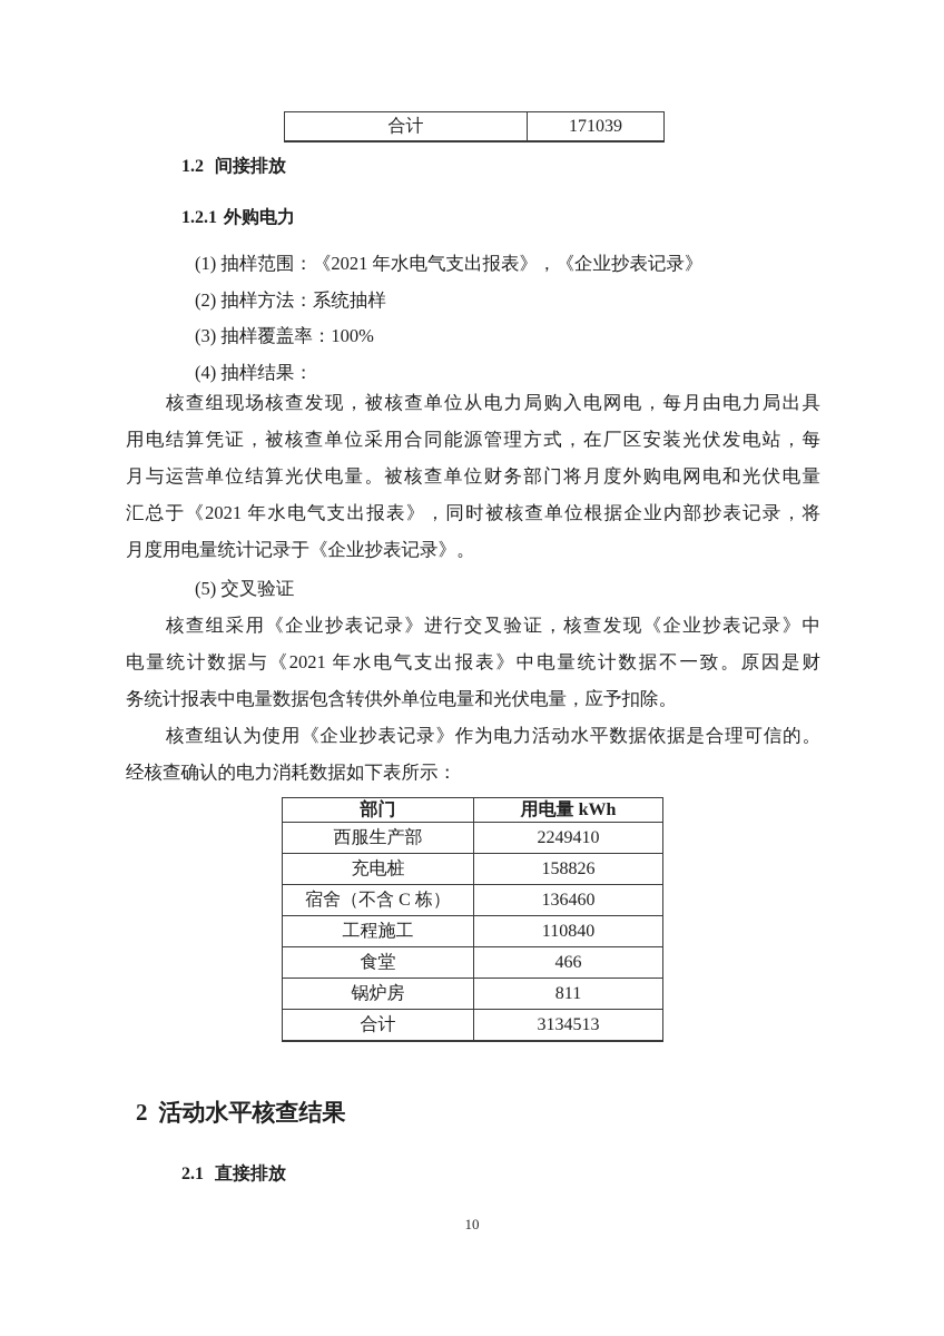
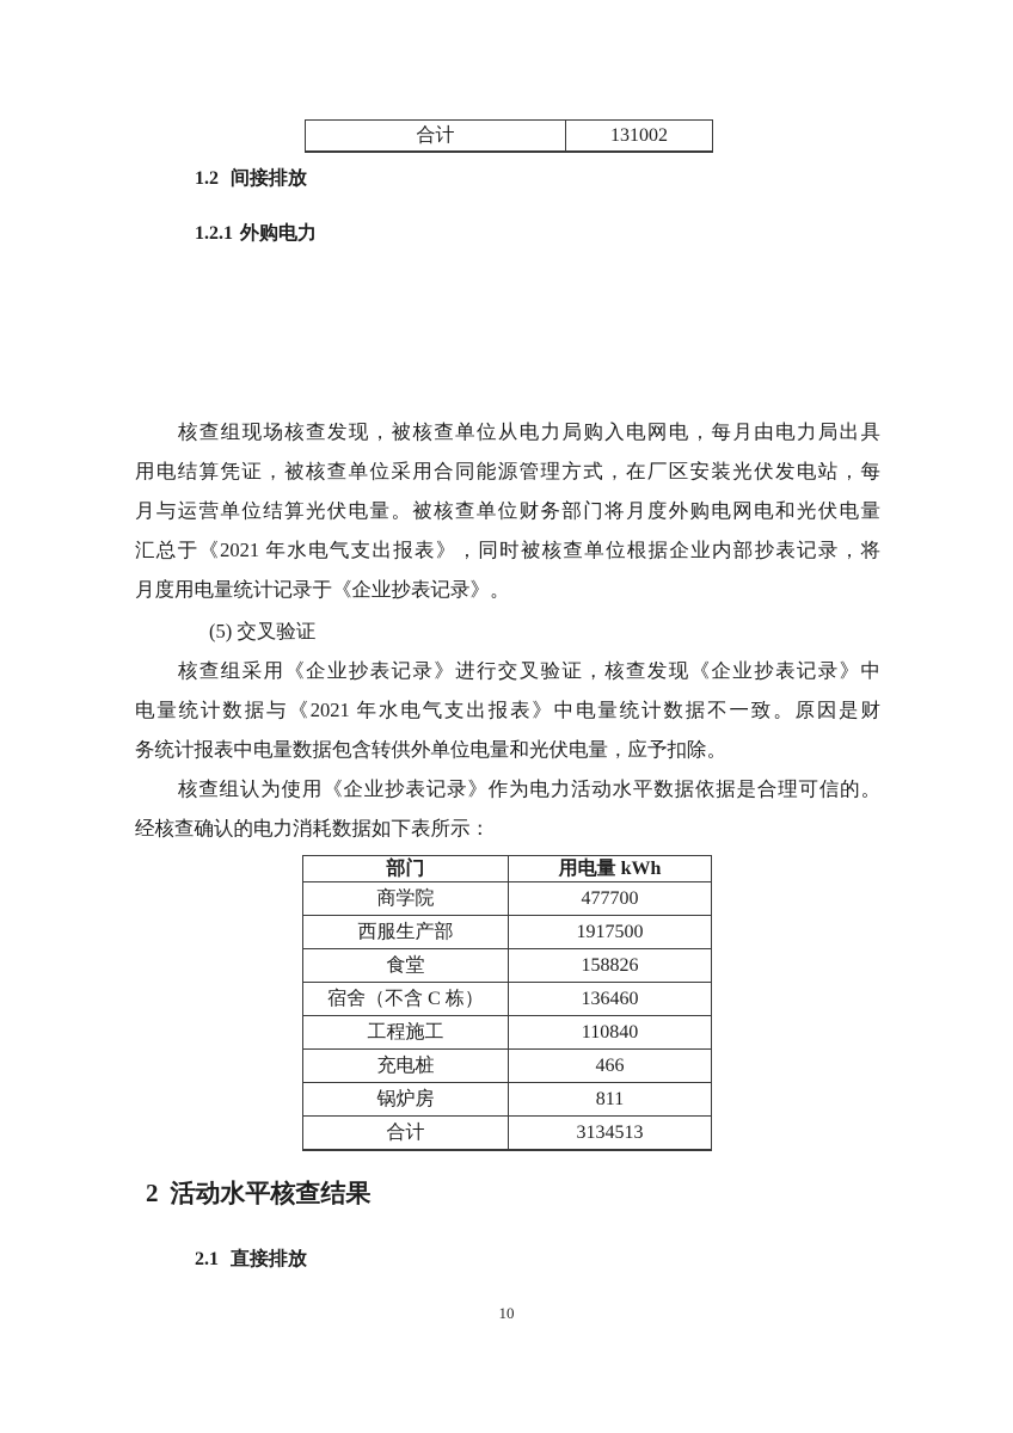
- 合计	171039
+ 合计	131002
  1.2 间接排放
  1.2.1 外购电力
- (1) 抽样范围：《2021 年水电气支出报表》，《企业抄表记录》
- (2) 抽样方法：系统抽样
- (3) 抽样覆盖率：100%
- (4) 抽样结果：
  核查组现场核查发现，被核查单位从电力局购入电网电，每月由电力局出具
  用电结算凭证，被核查单位采用合同能源管理方式，在厂区安装光伏发电站，每
  月与运营单位结算光伏电量。被核查单位财务部门将月度外购电网电和光伏电量
  汇总于《2021 年水电气支出报表》，同时被核查单位根据企业内部抄表记录，将
  月度用电量统计记录于《企业抄表记录》。
  (5) 交叉验证
  核查组采用《企业抄表记录》进行交叉验证，核查发现《企业抄表记录》中
  电量统计数据与《2021 年水电气支出报表》中电量统计数据不一致。原因是财
  务统计报表中电量数据包含转供外单位电量和光伏电量，应予扣除。
  核查组认为使用《企业抄表记录》作为电力活动水平数据依据是合理可信的。
  经核查确认的电力消耗数据如下表所示：
  部门	用电量 kWh
+ 商学院	477700
- 西服生产部	2249410
+ 西服生产部	1917500
- 充电桩	158826
+ 食堂	158826
  宿舍（不含 C 栋）	136460
  工程施工	110840
- 食堂	466
+ 充电桩	466
  锅炉房	811
  合计	3134513
  2 活动水平核查结果
  2.1 直接排放
  10
